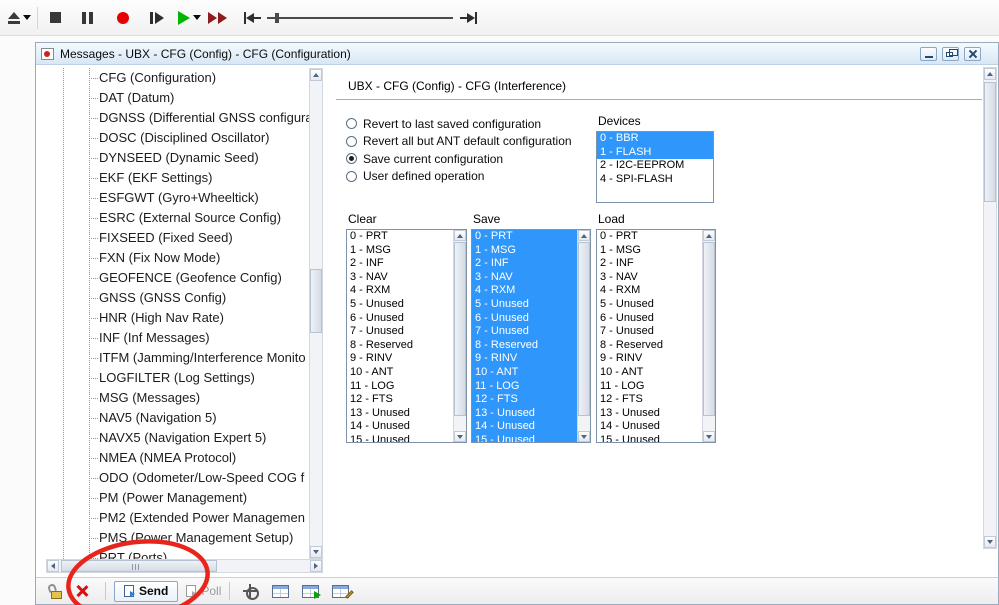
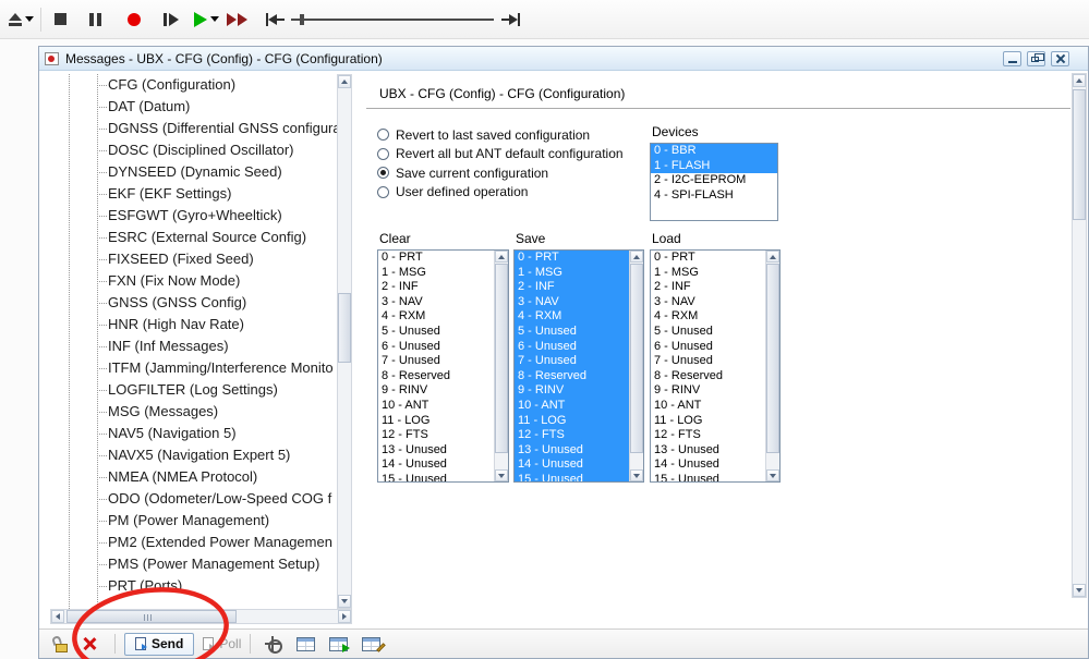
  Messages - UBX - CFG (Config) - CFG (Configuration)
  CFG (Configuration)
  DAT (Datum)
  DGNSS (Differential GNSS configur
  DOSC (Disciplined Oscillator)
  DYNSEED (Dynamic Seed)
  EKF (EKF Settings)
  ESFGWT (Gyro+Wheeltick)
  ESRC (External Source Config)
  FIXSEED (Fixed Seed)
  FXN (Fix Now Mode)
- GEOFENCE (Geofence Config)
  GNSS (GNSS Config)
  HNR (High Nav Rate)
  INF (Inf Messages)
  ITFM (Jamming/Interference Monito
  LOGFILTER (Log Settings)
  MSG (Messages)
  NAV5 (Navigation 5)
  NAVX5 (Navigation Expert 5)
  NMEA (NMEA Protocol)
  ODO (Odometer/Low-Speed COG f
  PM (Power Management)
  PM2 (Extended Power Managemen
  PMS (Power Management Setup)
  PRT (Ports)
- UBX - CFG (Config) - CFG (Interference)
+ UBX - CFG (Config) - CFG (Configuration)
  Revert to last saved configuration
  Revert all but ANT default configuration
  Save current configuration
  User defined operation
  Devices
  0 - BBR
  1 - FLASH
  2 - I2C-EEPROM
  4 - SPI-FLASH
  Clear
  0 - PRT
  1 - MSG
  2 - INF
  3 - NAV
  4 - RXM
  5 - Unused
  6 - Unused
  7 - Unused
  8 - Reserved
  9 - RINV
  10 - ANT
  11 - LOG
  12 - FTS
  13 - Unused
  14 - Unused
  15 - Unused
  Save
  0 - PRT
  1 - MSG
  2 - INF
  3 - NAV
  4 - RXM
  5 - Unused
  6 - Unused
  7 - Unused
  8 - Reserved
  9 - RINV
  10 - ANT
  11 - LOG
  12 - FTS
  13 - Unused
  14 - Unused
  15 - Unused
  Load
  0 - PRT
  1 - MSG
  2 - INF
  3 - NAV
  4 - RXM
  5 - Unused
  6 - Unused
  7 - Unused
  8 - Reserved
  9 - RINV
  10 - ANT
  11 - LOG
  12 - FTS
  13 - Unused
  14 - Unused
  15 - Unused
  Send
  Poll
